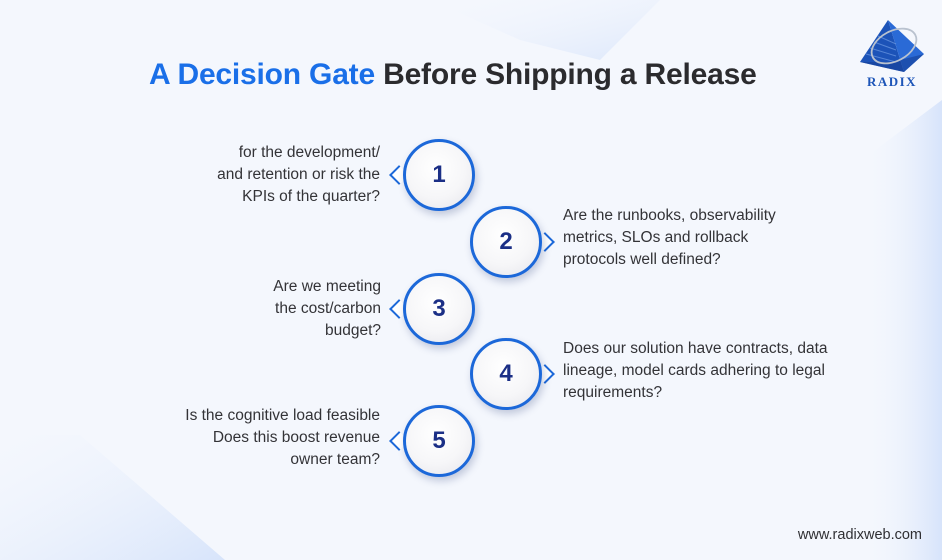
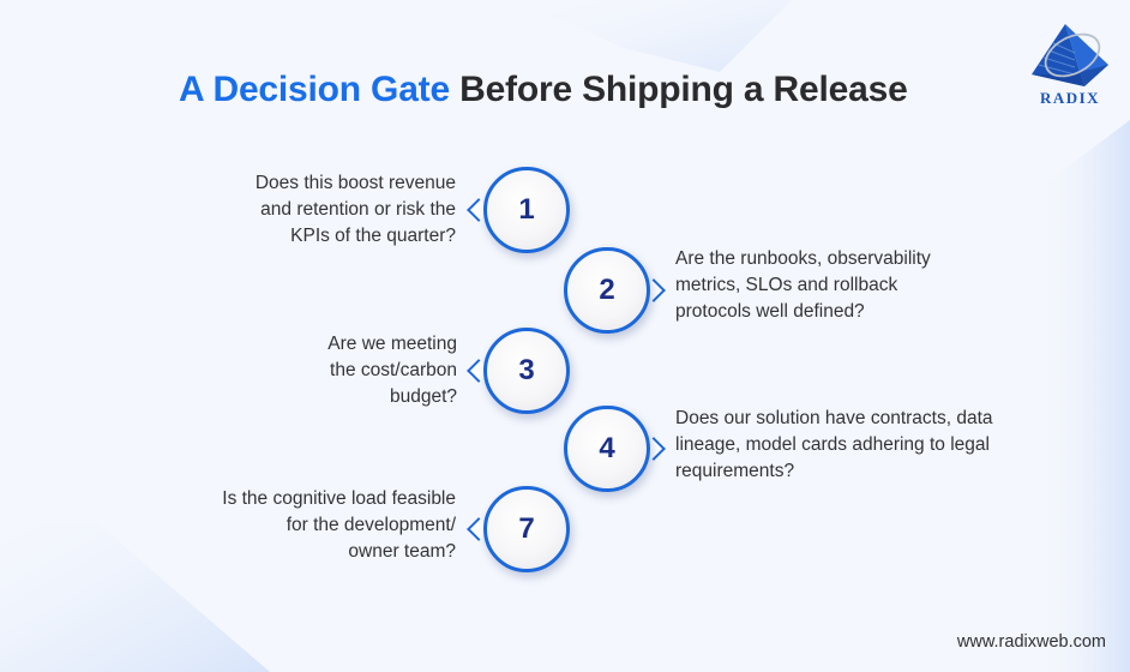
  A Decision Gate Before Shipping a Release
  RADIX
- for the development/
+ Does this boost revenue
  and retention or risk the
  KPIs of the quarter?
  1
  2
  Are the runbooks, observability
  metrics, SLOs and rollback
  protocols well defined?
  Are we meeting
  the cost/carbon
  budget?
  3
  4
  Does our solution have contracts, data
  lineage, model cards adhering to legal
  requirements?
  Is the cognitive load feasible
- Does this boost revenue
+ for the development/
  owner team?
- 5
+ 7
  www.radixweb.com
